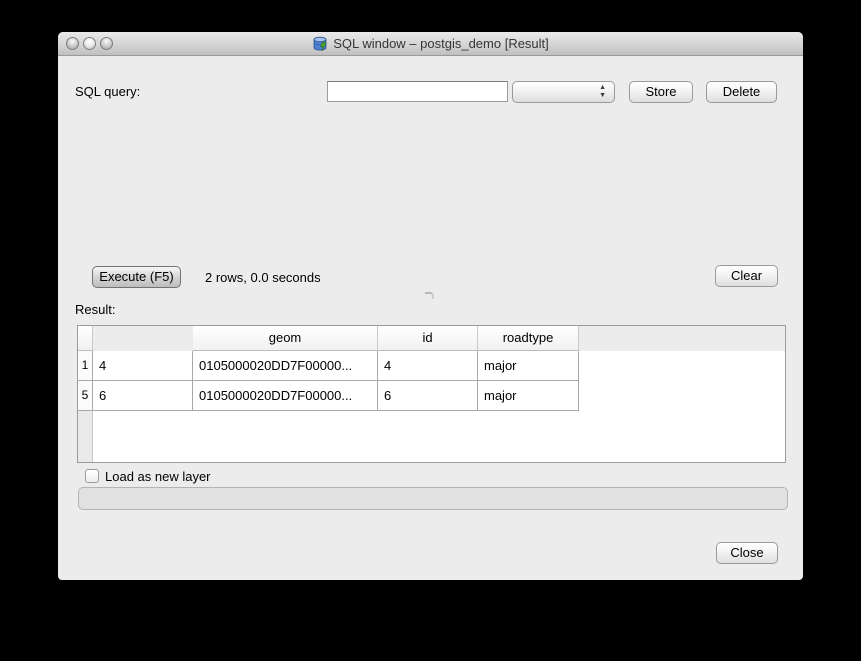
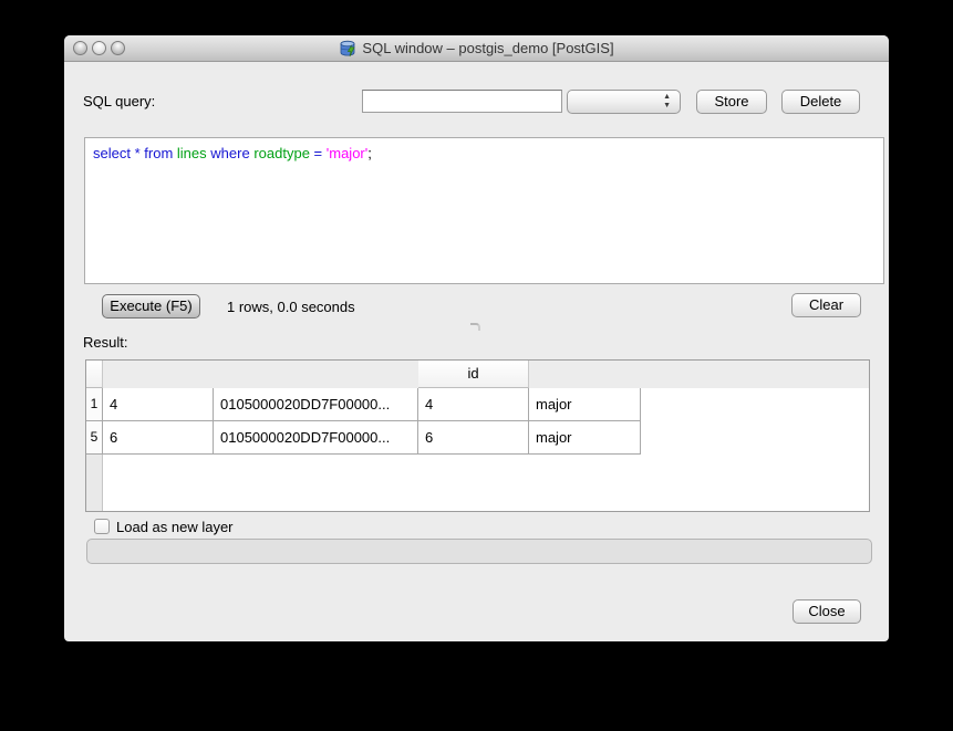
- SQL window – postgis_demo [Result]
+ SQL window – postgis_demo [PostGIS]
  SQL query:
  Store
  Delete
+ select * from lines where roadtype = 'major';
  Execute (F5)
- 2 rows, 0.0 seconds
+ 1 rows, 0.0 seconds
  Clear
  Result:
- geom
  id
- roadtype
  1
  4
  0105000020DD7F00000...
  4
  major
  5
  6
  0105000020DD7F00000...
  6
  major
  Load as new layer
  Close
